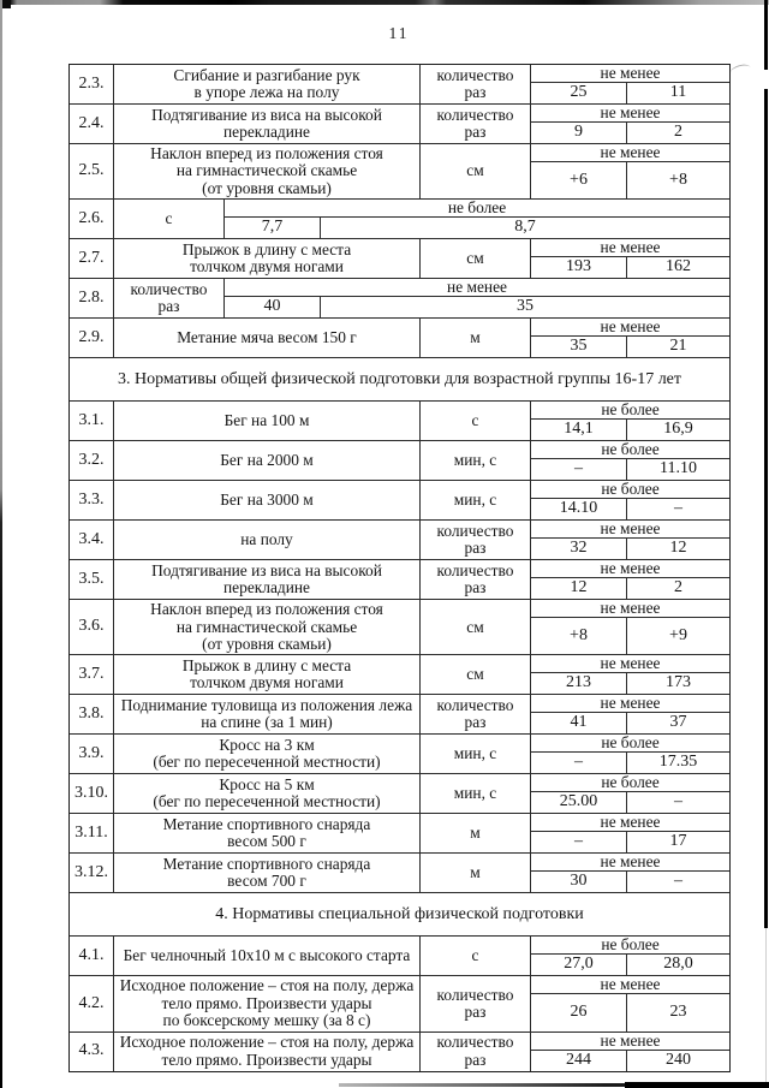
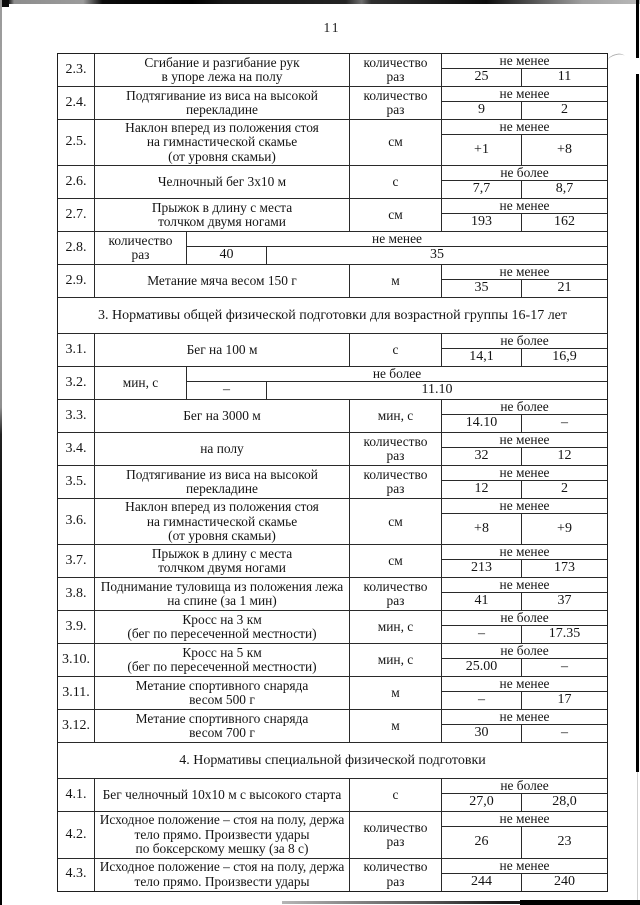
  11
  2.3.
  Сгибание и разгибание рук
  в упоре лежа на полу
  количество
  раз
  не менее
  25
  11
  2.4.
  Подтягивание из виса на высокой
  перекладине
  количество
  раз
  не менее
  9
  2
  2.5.
  Наклон вперед из положения стоя
  на гимнастической скамье
  (от уровня скамьи)
  см
  не менее
- +6
+ +1
  +8
  2.6.
+ Челночный бег 3х10 м
  с
  не более
  7,7
  8,7
  2.7.
  Прыжок в длину с места
  толчком двумя ногами
  см
  не менее
  193
  162
  2.8.
  количество
  раз
  не менее
  40
  35
  2.9.
  Метание мяча весом 150 г
  м
  не менее
  35
  21
  3. Нормативы общей физической подготовки для возрастной группы 16-17 лет
  3.1.
  Бег на 100 м
  с
  не более
  14,1
  16,9
  3.2.
- Бег на 2000 м
  мин, с
  не более
  –
  11.10
  3.3.
  Бег на 3000 м
  мин, с
  не более
  14.10
  –
  3.4.
  на полу
  количество
  раз
  не менее
  32
  12
  3.5.
  Подтягивание из виса на высокой
  перекладине
  количество
  раз
  не менее
  12
  2
  3.6.
  Наклон вперед из положения стоя
  на гимнастической скамье
  (от уровня скамьи)
  см
  не менее
  +8
  +9
  3.7.
  Прыжок в длину с места
  толчком двумя ногами
  см
  не менее
  213
  173
  3.8.
  Поднимание туловища из положения лежа
  на спине (за 1 мин)
  количество
  раз
  не менее
  41
  37
  3.9.
  Кросс на 3 км
  (бег по пересеченной местности)
  мин, с
  не более
  –
  17.35
  3.10.
  Кросс на 5 км
  (бег по пересеченной местности)
  мин, с
  не более
  25.00
  –
  3.11.
  Метание спортивного снаряда
  весом 500 г
  м
  не менее
  –
  17
  3.12.
  Метание спортивного снаряда
  весом 700 г
  м
  не менее
  30
  –
  4. Нормативы специальной физической подготовки
  4.1.
  Бег челночный 10х10 м с высокого старта
  с
  не более
  27,0
  28,0
  4.2.
  Исходное положение – стоя на полу, держа
  тело прямо. Произвести удары
  по боксерскому мешку (за 8 с)
  количество
  раз
  не менее
  26
  23
  4.3.
  Исходное положение – стоя на полу, держа
  тело прямо. Произвести удары
  количество
  раз
  не менее
  244
  240
